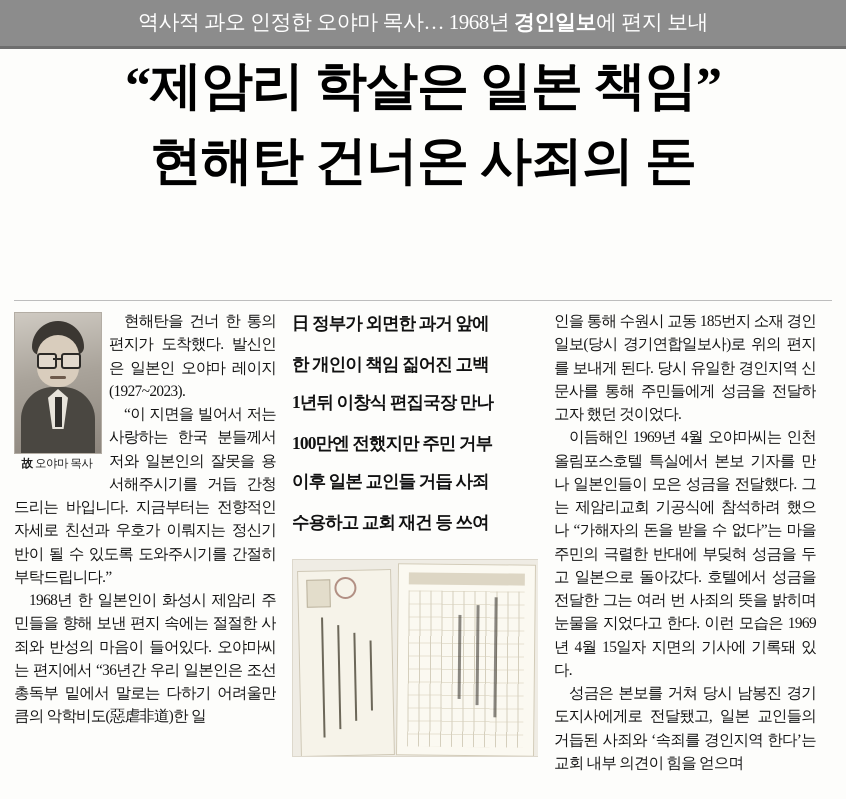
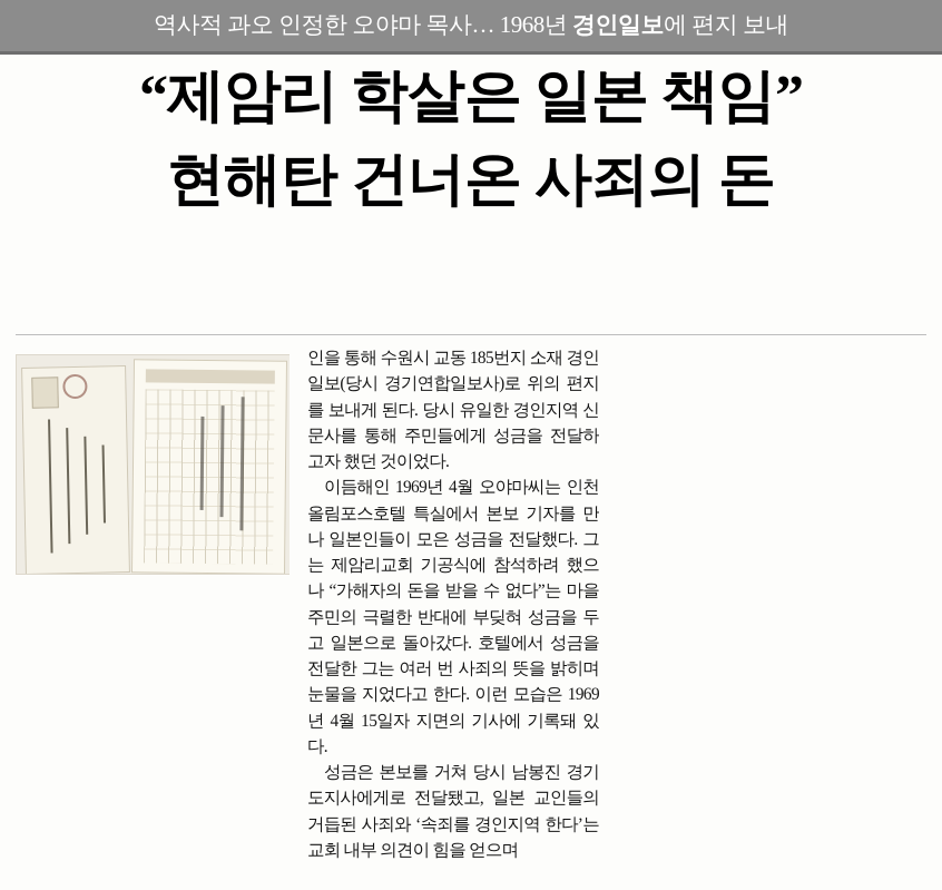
  역사적 과오 인정한 오야마 목사… 1968년 경인일보에 편지 보내
  “제암리 학살은 일본 책임”
  현해탄 건너온 사죄의 돈
- 故 오야마 목사
- 현해탄을 건너 한 통의 편지가 도착했다. 발신인은 일본인 오야마 레이지(1927~2023).
- “이 지면을 빌어서 저는 사랑하는 한국 분들께서 저와 일본인의 잘못을 용서해주시기를 거듭 간청드리는 바입니다. 지금부터는 전향적인 자세로 친선과 우호가 이뤄지는 정신기반이 될 수 있도록 도와주시기를 간절히 부탁드립니다.”
- 1968년 한 일본인이 화성시 제암리 주민들을 향해 보낸 편지 속에는 절절한 사죄와 반성의 마음이 들어있다. 오야마씨는 편지에서 “36년간 우리 일본인은 조선총독부 밑에서 말로는 다하기 어려울만큼의 악학비도(惡虐非道)한 일
- 日 정부가 외면한 과거 앞에
- 한 개인이 책임 짊어진 고백
- 1년뒤 이창식 편집국장 만나
- 100만엔 전했지만 주민 거부
- 이후 일본 교인들 거듭 사죄
- 수용하고 교회 재건 등 쓰여
  인을 통해 수원시 교동 185번지 소재 경인일보(당시 경기연합일보사)로 위의 편지를 보내게 된다. 당시 유일한 경인지역 신문사를 통해 주민들에게 성금을 전달하고자 했던 것이었다.
  이듬해인 1969년 4월 오야마씨는 인천 올림포스호텔 특실에서 본보 기자를 만나 일본인들이 모은 성금을 전달했다. 그는 제암리교회 기공식에 참석하려 했으나 “가해자의 돈을 받을 수 없다”는 마을 주민의 극렬한 반대에 부딪혀 성금을 두고 일본으로 돌아갔다. 호텔에서 성금을 전달한 그는 여러 번 사죄의 뜻을 밝히며 눈물을 지었다고 한다. 이런 모습은 1969년 4월 15일자 지면의 기사에 기록돼 있다.
  성금은 본보를 거쳐 당시 남봉진 경기도지사에게로 전달됐고, 일본 교인들의 거듭된 사죄와 ‘속죄를 경인지역 한다’는 교회 내부 의견이 힘을 얻으며
